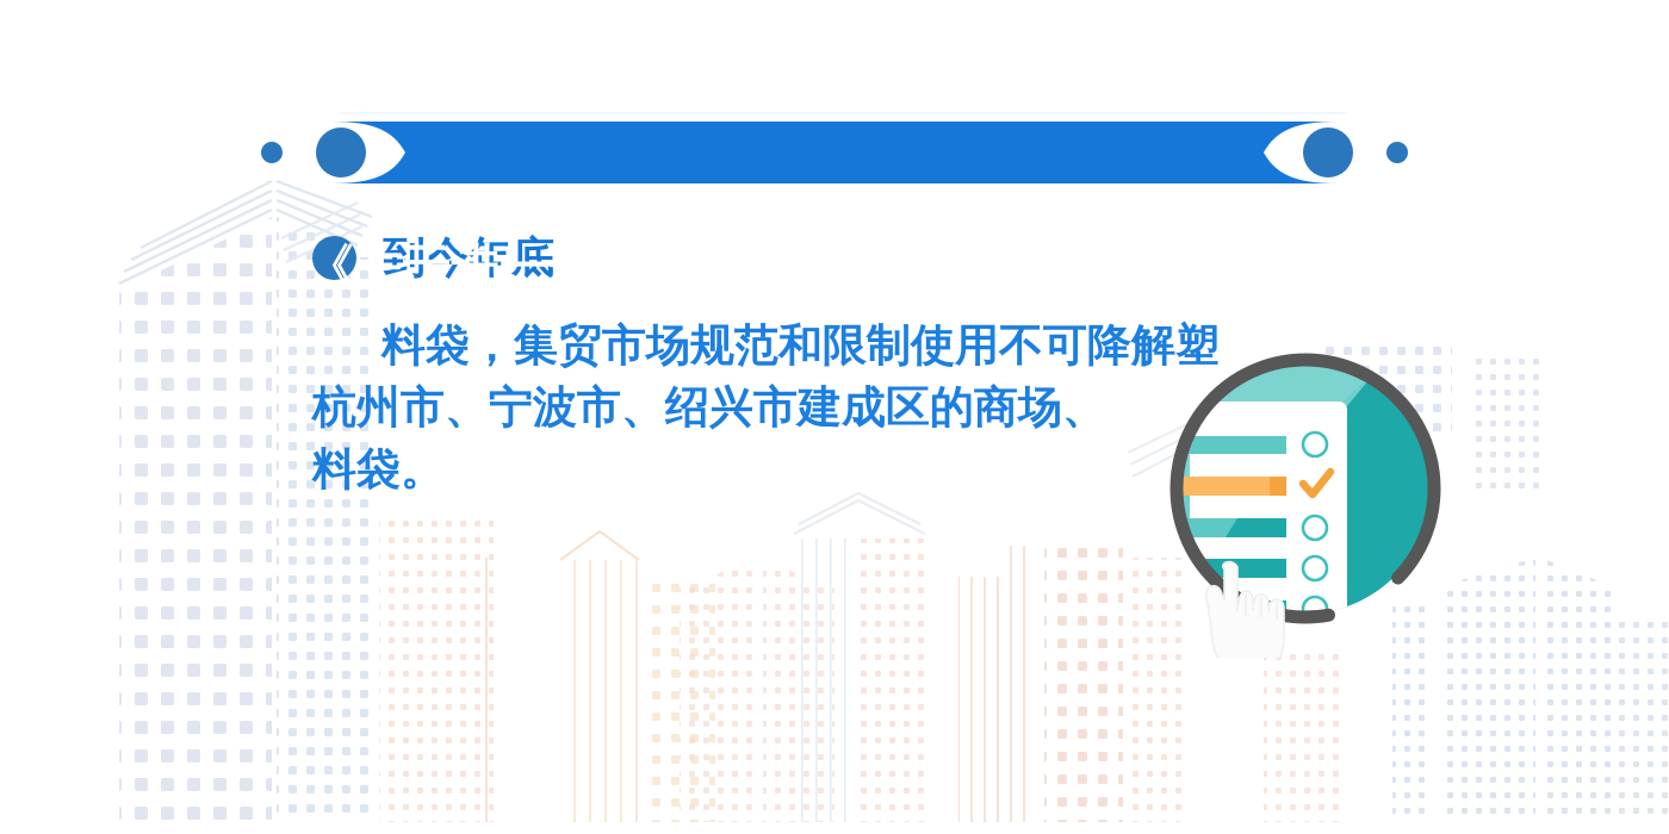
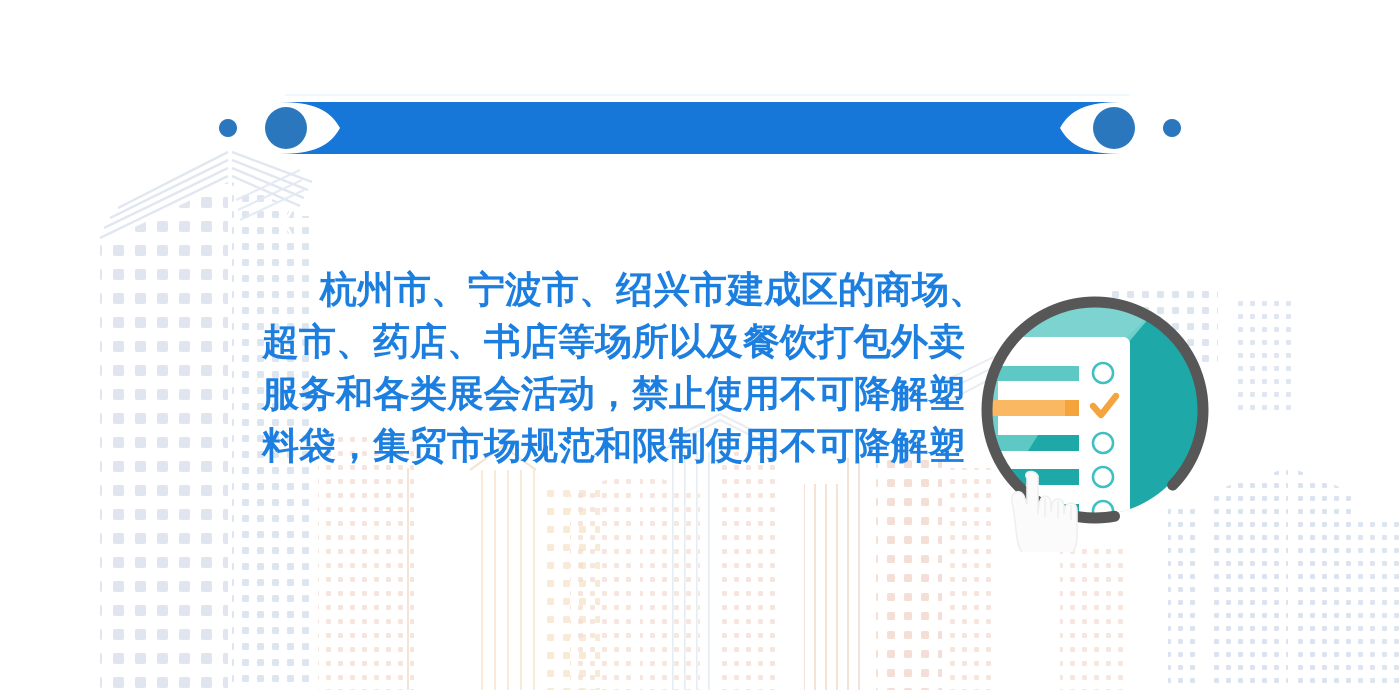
  《关于进一步加强塑料污染治理的实施办法》
- 到今年底
- 料袋，集贸市场规范和限制使用不可降解塑
+ 杭州市、宁波市、绍兴市建成区的商场、
+ 超市、药店、书店等场所以及餐饮打包外卖
+ 服务和各类展会活动，禁止使用不可降解塑
- 杭州市、宁波市、绍兴市建成区的商场、
+ 料袋，集贸市场规范和限制使用不可降解塑
- 料袋。
